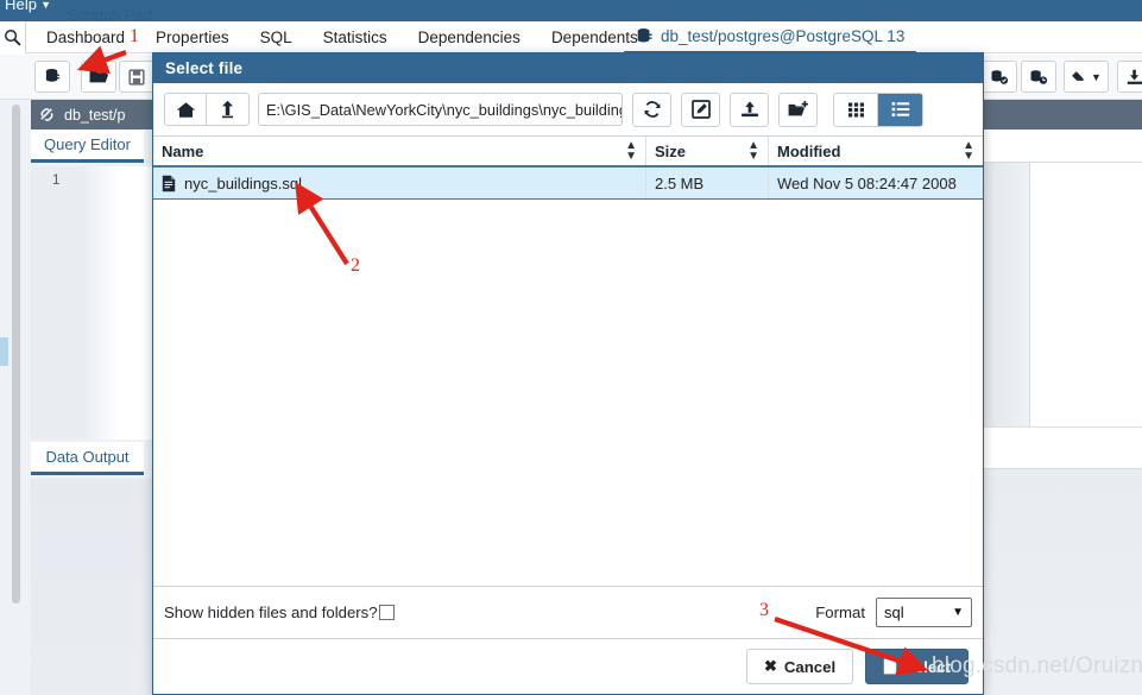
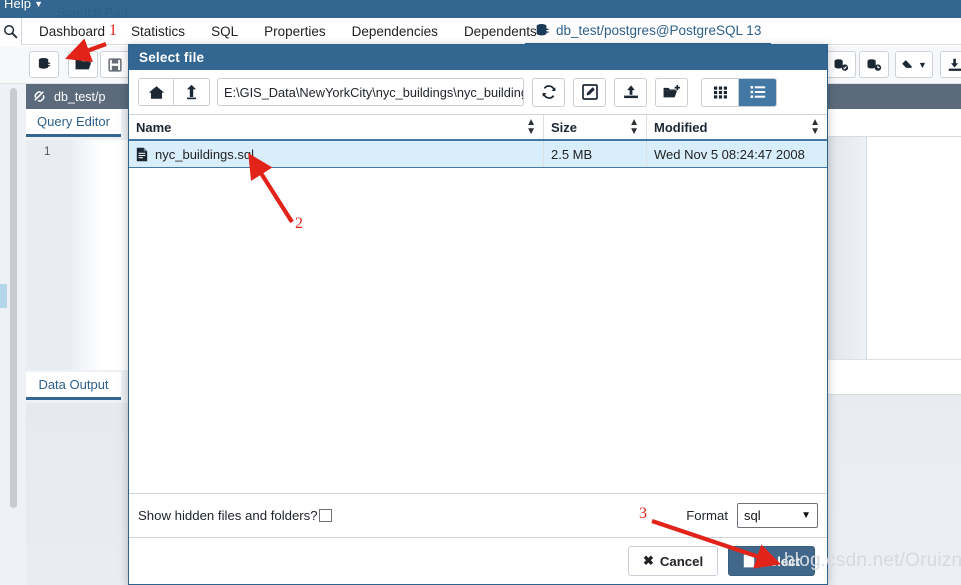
  Help ▼
  Dashboard
- Properties
+ Statistics
  SQL
- Statistics
+ Properties
  Dependencies
  Dependents
  db_test/postgres@PostgreSQL 13
  ▼
  Scratch Pad
  db_test/p
  Query Editor
  1
  Data Output
  Select file
  E:\GIS_Data\NewYorkCity\nyc_buildings\nyc_buildin
  Name
  ▲
  ▼
  Size
  ▲
  ▼
  Modified
  ▲
  ▼
  nyc_buildings.sql
  2.5 MB
  Wed Nov 5 08:24:47 2008
  Show hidden files and folders?
  Format
  sql
  ▼
  ✖
  Cancel
  Select
  blog.csdn.net/Oruizn
  1
  2
  3
